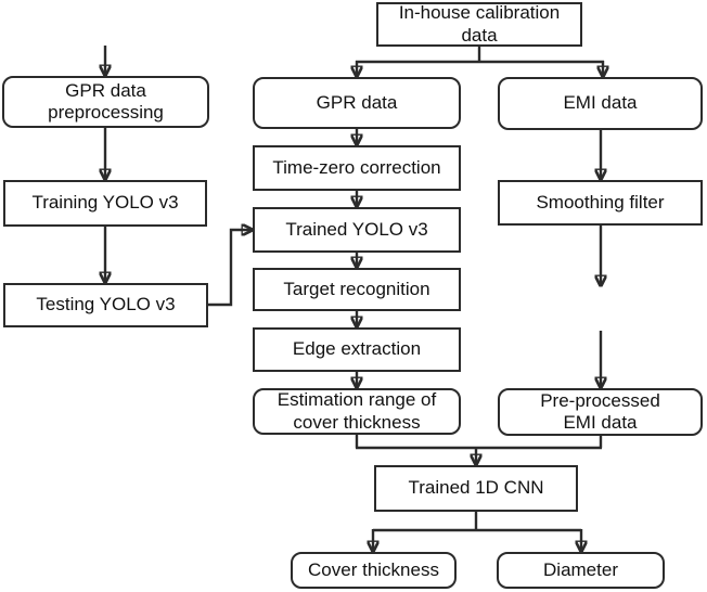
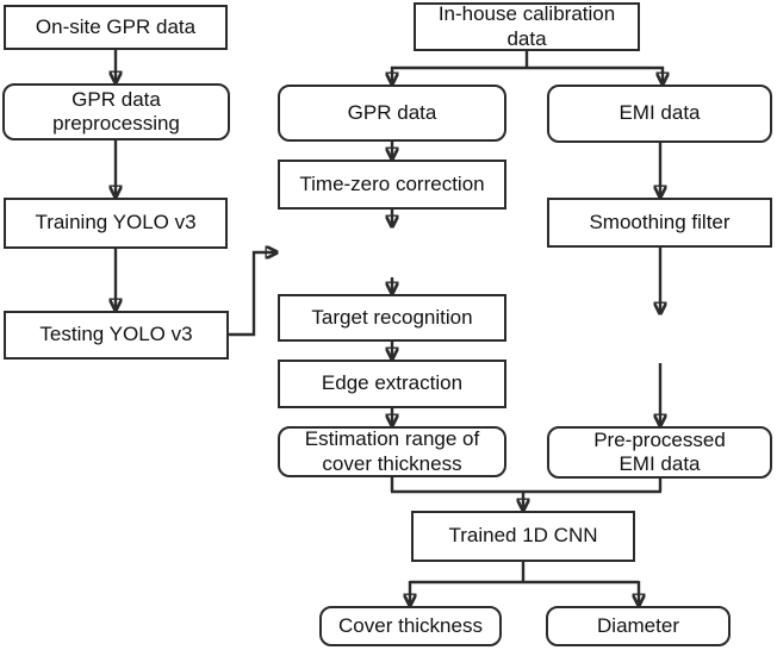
+ On-site GPR data
  GPR data
  preprocessing
  Training YOLO v3
  Testing YOLO v3
  In-house calibration
  data
  GPR data
  Time-zero correction
- Trained YOLO v3
  Target recognition
  Edge extraction
  Estimation range of
  cover thickness
  EMI data
  Smoothing filter
  Pre-processed
  EMI data
  Trained 1D CNN
  Cover thickness
  Diameter
